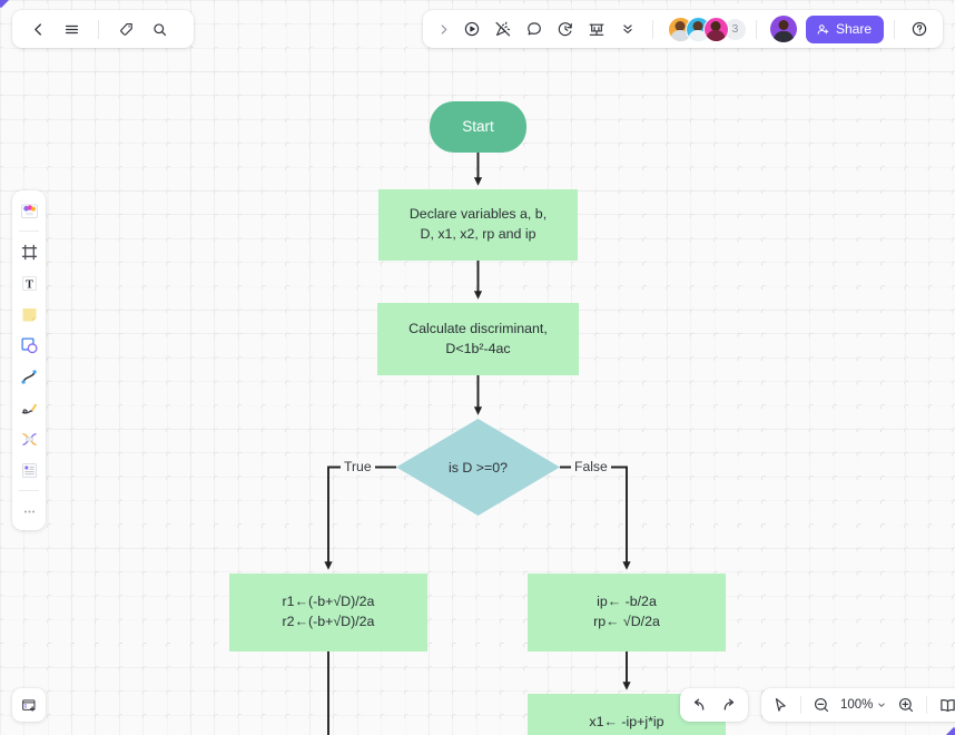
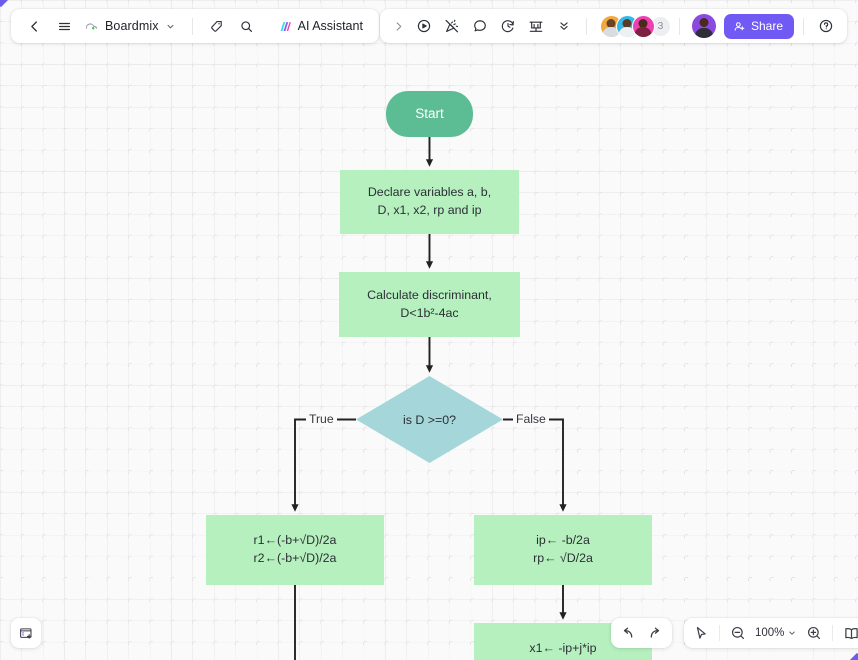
  Start
  Declare variables a, b,
  D, x1, x2, rp and ip
  Calculate discriminant,
  D<1b²-4ac
  is D >=0?
  r1←(-b+√D)/2a
  r2←(-b+√D)/2a
  ip← -b/2a
  rp← √D/2a
  x1← -ip+j*ip
  True
  False
+ Boardmix
+ AI Assistant
  3
  Share
- T
  100%
